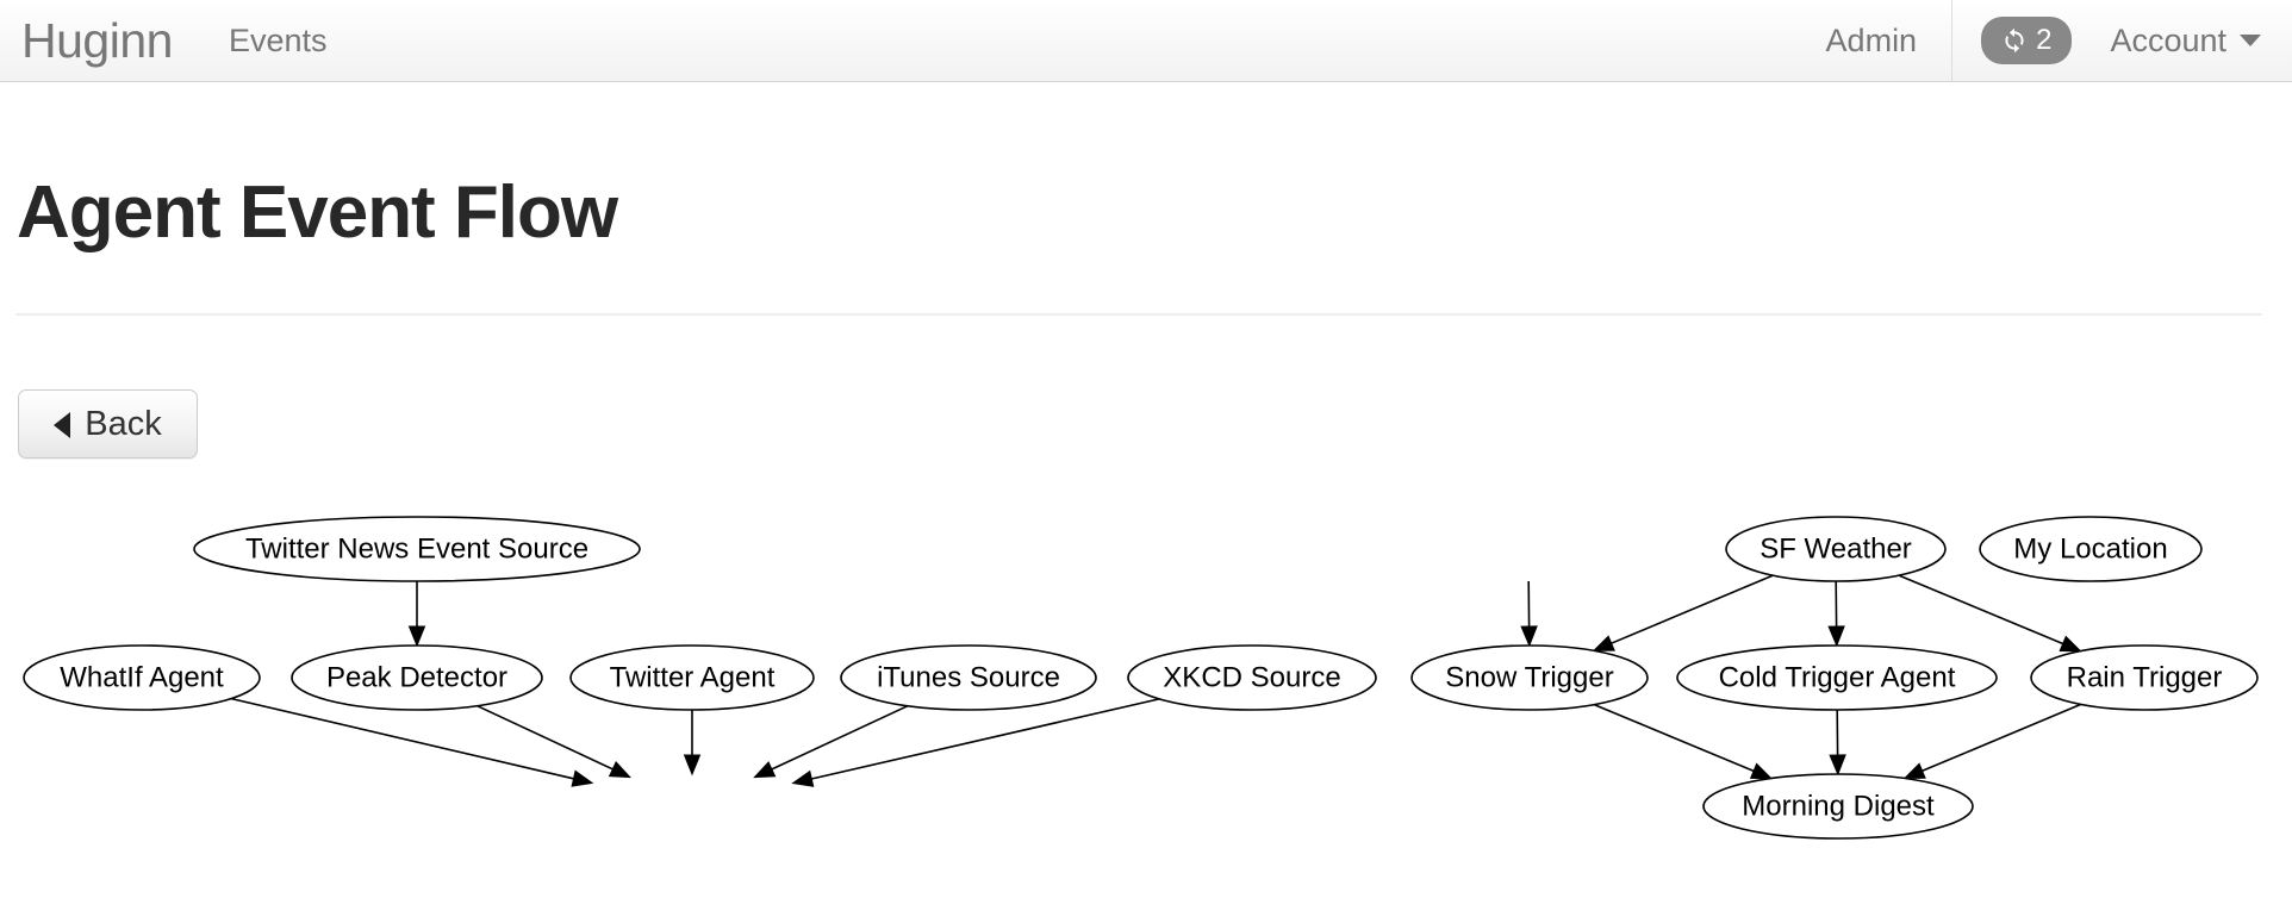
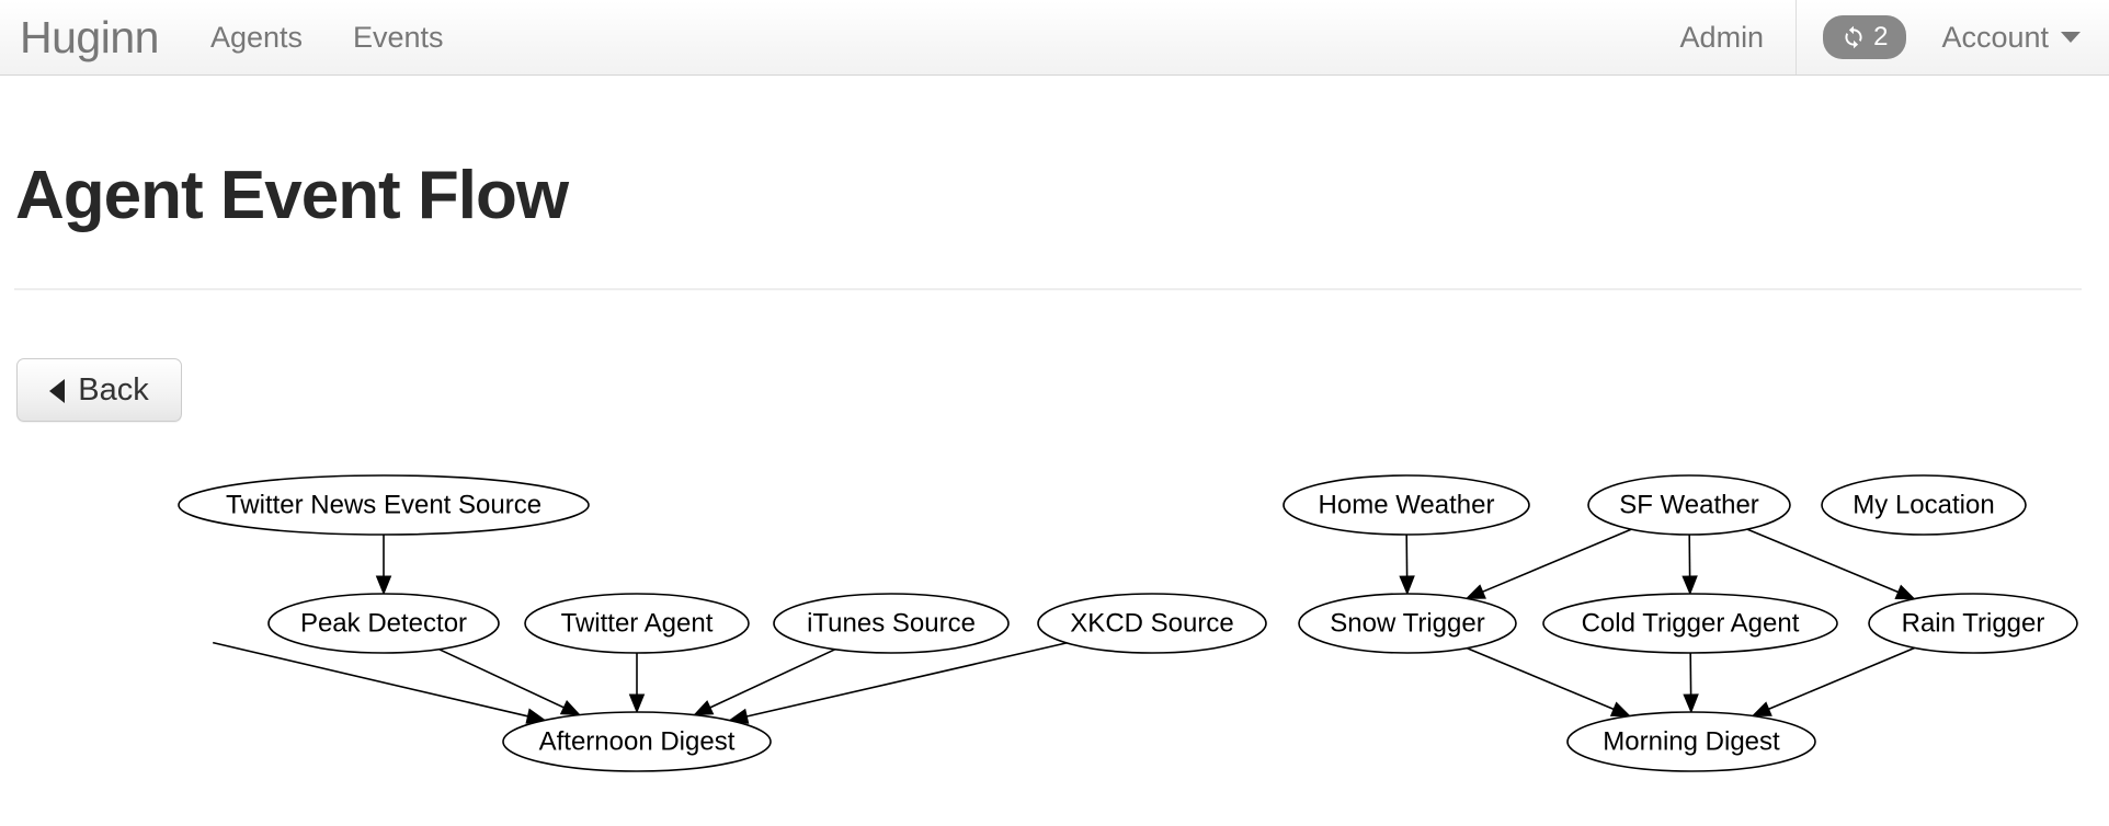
  Huginn
+ Agents
  Events
  Admin
  2
  Account
  Agent Event Flow
  Back
  Twitter News Event Source
- WhatIf Agent
  Peak Detector
  Twitter Agent
  iTunes Source
  XKCD Source
+ Afternoon Digest
+ Home Weather
  SF Weather
  My Location
  Snow Trigger
  Cold Trigger Agent
  Rain Trigger
  Morning Digest
